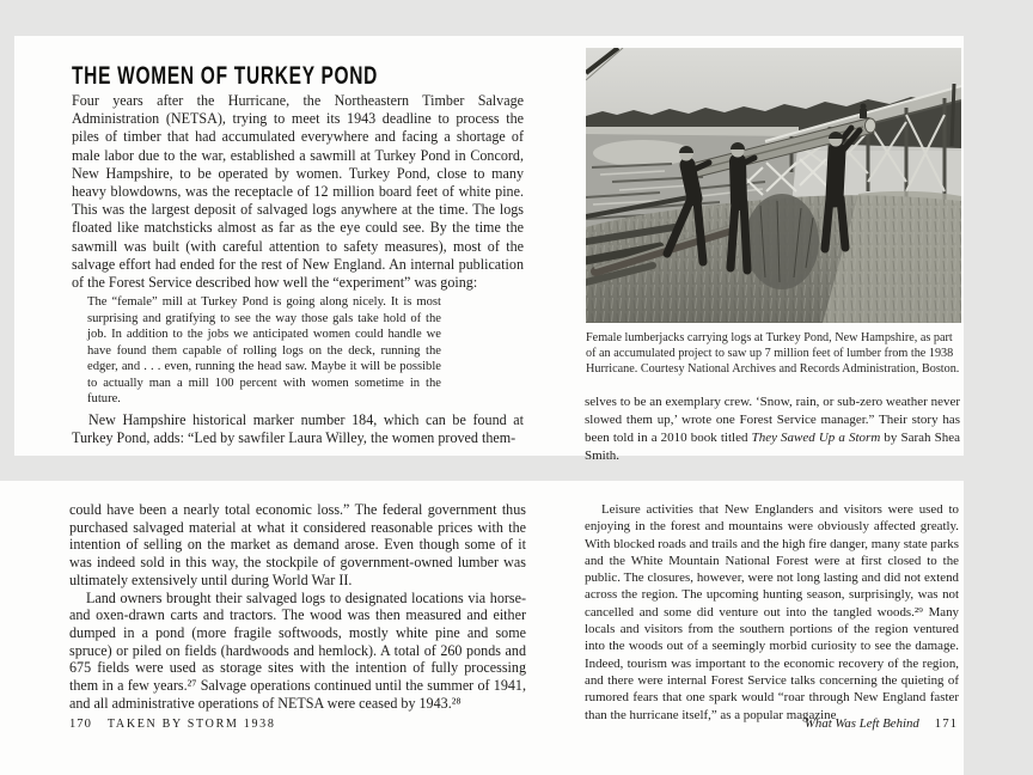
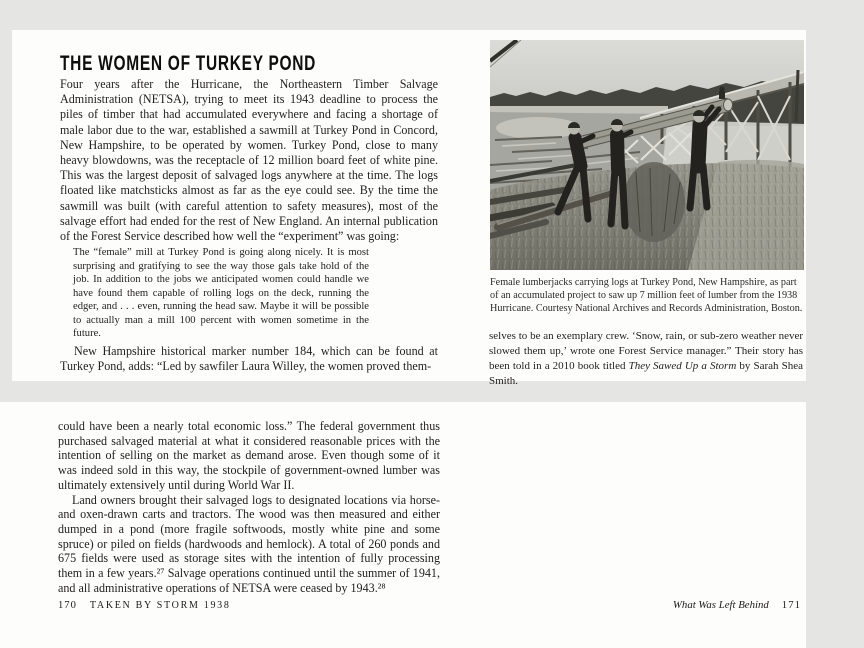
  THE WOMEN OF TURKEY POND
  Four years after the Hurricane, the Northeastern Timber Salvage Administration (NETSA), trying to meet its 1943 deadline to process the piles of timber that had accumulated everywhere and facing a shortage of male labor due to the war, established a sawmill at Turkey Pond in Concord, New Hampshire, to be operated by women. Turkey Pond, close to many heavy blowdowns, was the receptacle of 12 million board feet of white pine. This was the largest deposit of salvaged logs anywhere at the time. The logs floated like matchsticks almost as far as the eye could see. By the time the sawmill was built (with careful attention to safety measures), most of the salvage effort had ended for the rest of New England. An internal publication of the Forest Service described how well the “experiment” was going:
  The “female” mill at Turkey Pond is going along nicely. It is most surprising and gratifying to see the way those gals take hold of the job. In addition to the jobs we anticipated women could handle we have found them capable of rolling logs on the deck, running the edger, and . . . even, running the head saw. Maybe it will be possible to actually man a mill 100 percent with women sometime in the future.
  New Hampshire historical marker number 184, which can be found at Turkey Pond, adds: “Led by sawfiler Laura Willey, the women proved them-
  Female lumberjacks carrying logs at Turkey Pond, New Hampshire, as part of an accumulated project to saw up 7 million feet of lumber from the 1938 Hurricane. Courtesy National Archives and Records Administration, Boston.
  selves to be an exemplary crew. ‘Snow, rain, or sub-zero weather never slowed them up,’ wrote one Forest Service manager.” Their story has been told in a 2010 book titled They Sawed Up a Storm by Sarah Shea Smith.
  could have been a nearly total economic loss.” The federal government thus purchased salvaged material at what it considered reasonable prices with the intention of selling on the market as demand arose. Even though some of it was indeed sold in this way, the stockpile of government-owned lumber was ultimately extensively until during World War II.
  Land owners brought their salvaged logs to designated locations via horse- and oxen-drawn carts and tractors. The wood was then measured and either dumped in a pond (more fragile softwoods, mostly white pine and some spruce) or piled on fields (hardwoods and hemlock). A total of 260 ponds and 675 fields were used as storage sites with the intention of fully processing them in a few years.²⁷ Salvage operations continued until the summer of 1941, and all administrative operations of NETSA were ceased by 1943.²⁸
  170 TAKEN BY STORM 1938
- Leisure activities that New Englanders and visitors were used to enjoying in the forest and mountains were obviously affected greatly. With blocked roads and trails and the high fire danger, many state parks and the White Mountain National Forest were at first closed to the public. The closures, however, were not long lasting and did not extend across the region. The upcoming hunting season, surprisingly, was not cancelled and some did venture out into the tangled woods.²⁹ Many locals and visitors from the southern portions of the region ventured into the woods out of a seemingly morbid curiosity to see the damage. Indeed, tourism was important to the economic recovery of the region, and there were internal Forest Service talks concerning the quieting of rumored fears that one spark would “roar through New England faster than the hurricane itself,” as a popular magazine
  What Was Left Behind 171
